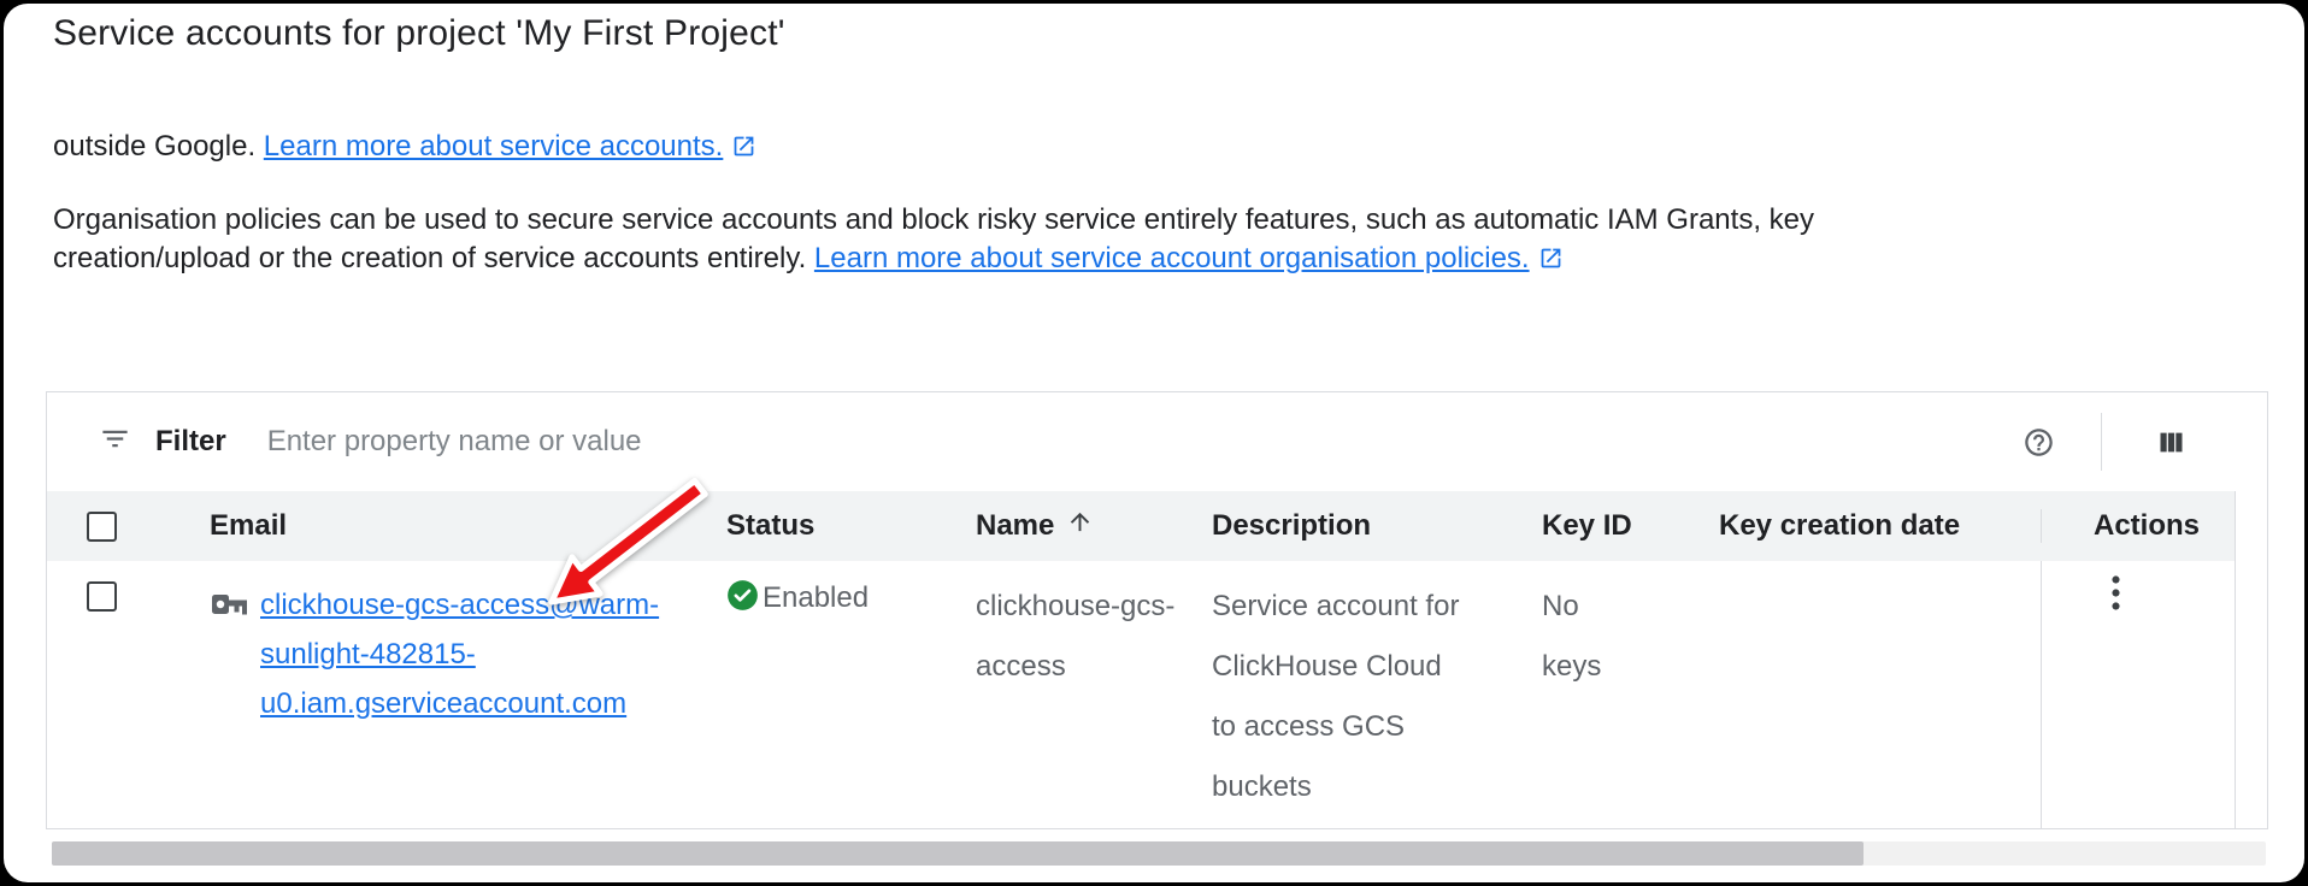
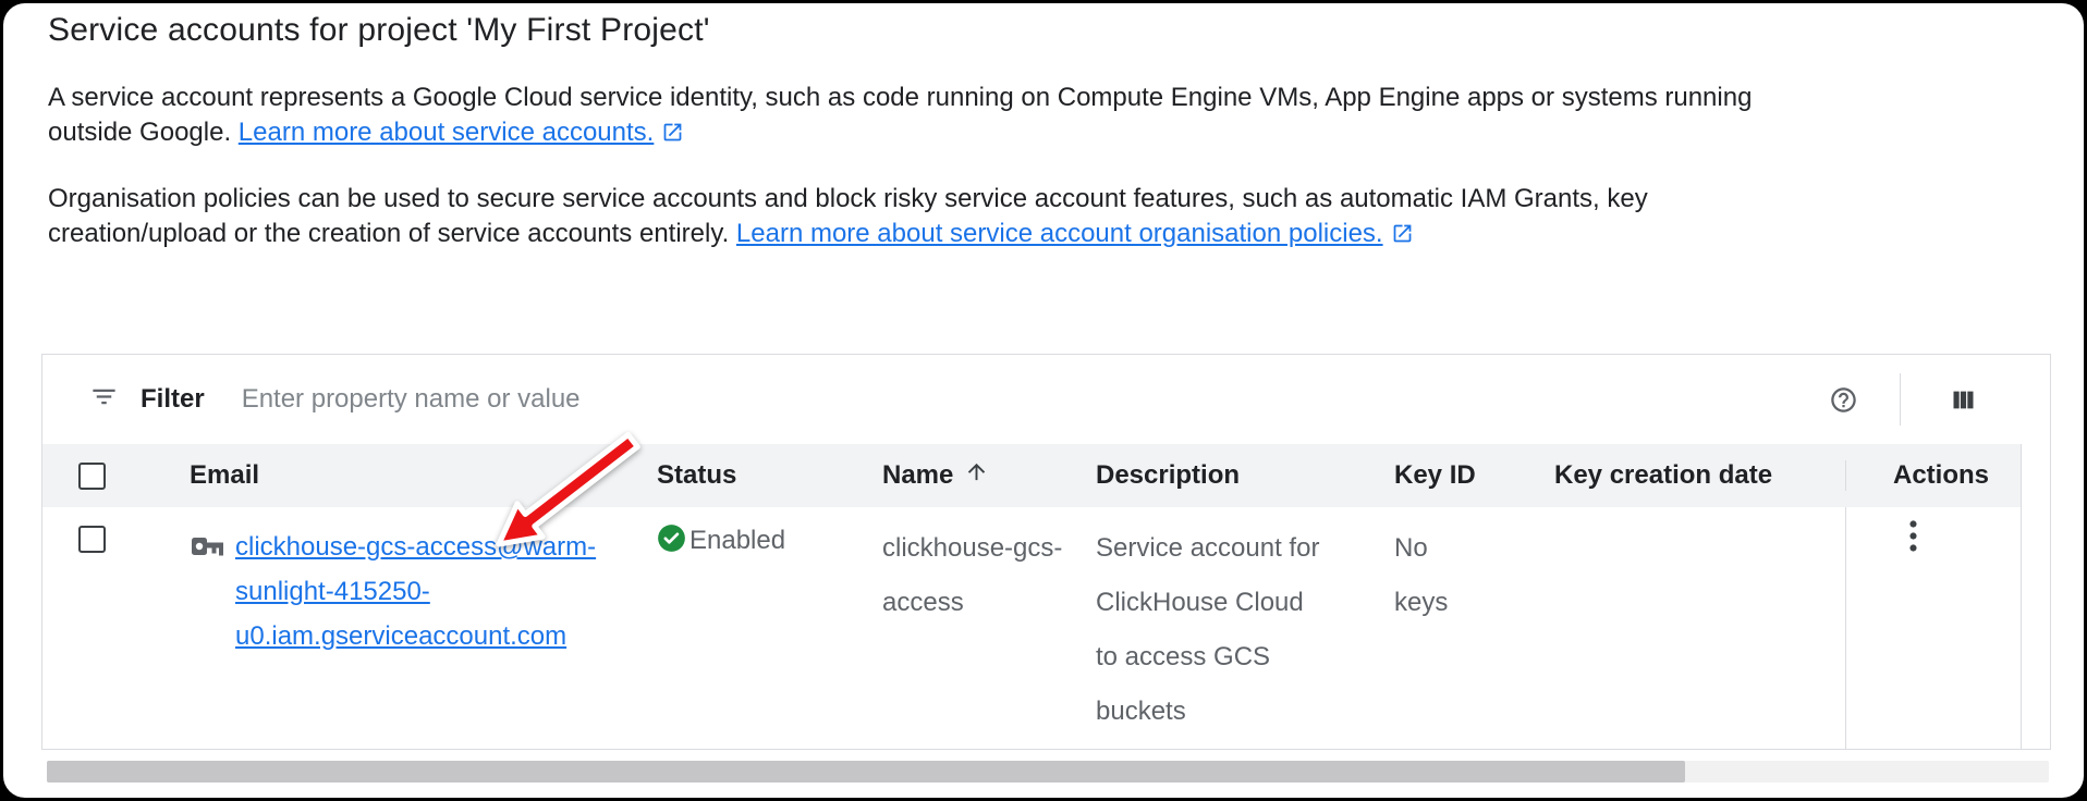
  Service accounts for project 'My First Project'
+ A service account represents a Google Cloud service identity, such as code running on Compute Engine VMs, App Engine apps or systems running
  outside Google. Learn more about service accounts.
- Organisation policies can be used to secure service accounts and block risky service entirely features, such as automatic IAM Grants, key
+ Organisation policies can be used to secure service accounts and block risky service account features, such as automatic IAM Grants, key
  creation/upload or the creation of service accounts entirely. Learn more about service account organisation policies.
  Filter
  Enter property name or value
  Email
  Status
  Name
  Description
  Key ID
  Key creation date
  Actions
- clickhouse-gcs-access@warm-sunlight-482815-u0.iam.gserviceaccount.com
+ clickhouse-gcs-access@warm-sunlight-415250-u0.iam.gserviceaccount.com
  Enabled
  clickhouse-gcs-access
  Service account for ClickHouse Cloud to access GCS buckets
  No keys
